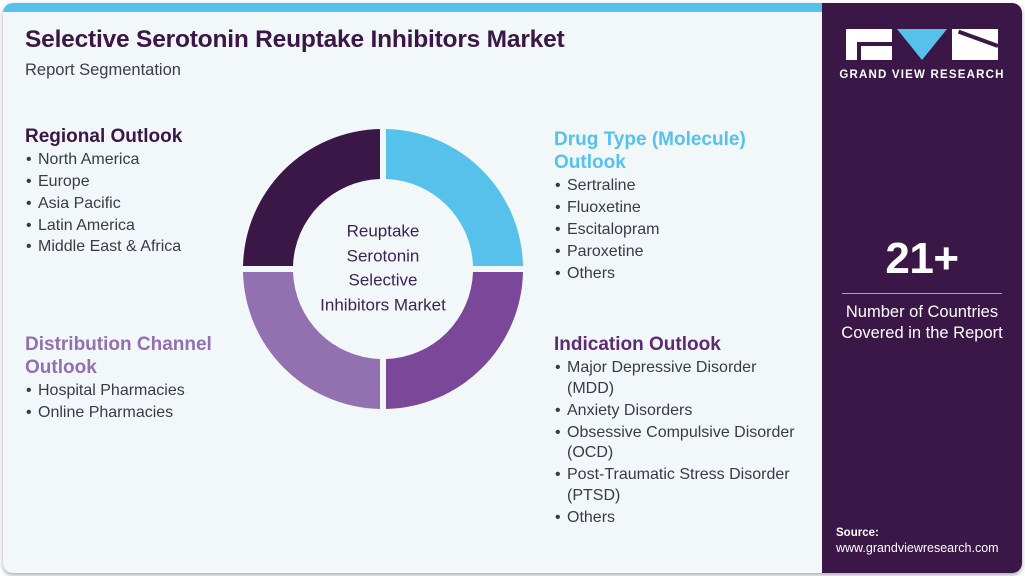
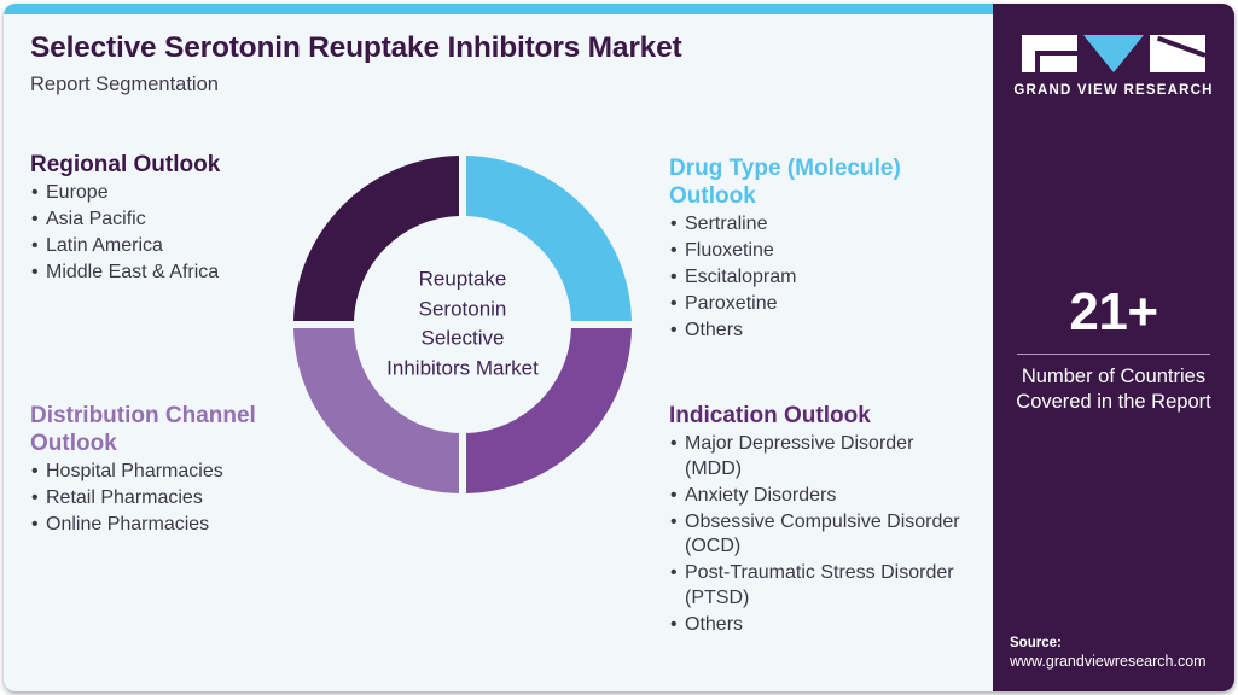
  Selective Serotonin Reuptake Inhibitors Market
  Report Segmentation
  Regional Outlook
- North America
  Europe
  Asia Pacific
  Latin America
  Middle East & Africa
  Distribution Channel Outlook
  Hospital Pharmacies
+ Retail Pharmacies
  Online Pharmacies
  Drug Type (Molecule) Outlook
  Sertraline
  Fluoxetine
  Escitalopram
  Paroxetine
  Others
  Indication Outlook
  Major Depressive Disorder (MDD)
  Anxiety Disorders
  Obsessive Compulsive Disorder (OCD)
  Post-Traumatic Stress Disorder (PTSD)
  Others
  Reuptake
  Serotonin
  Selective
  Inhibitors Market
  GRAND VIEW RESEARCH
  21+
  Number of Countries Covered in the Report
  Source:
  www.grandviewresearch.com
